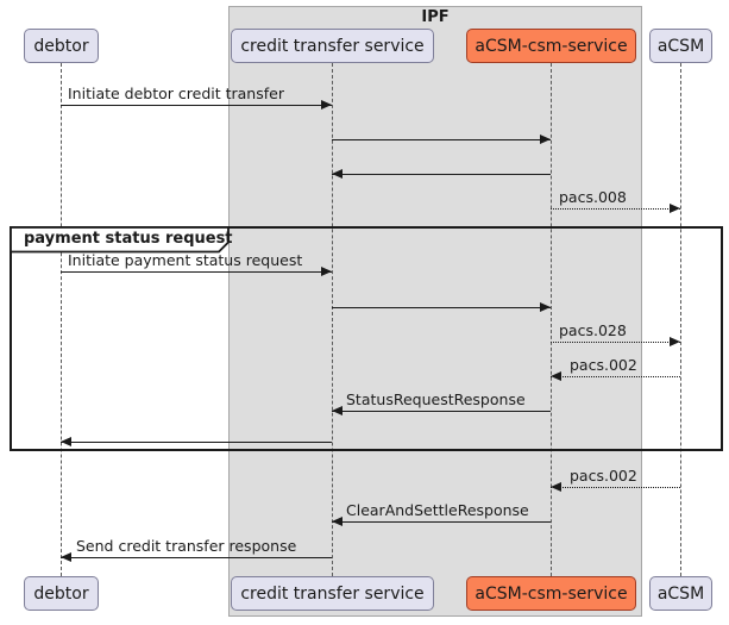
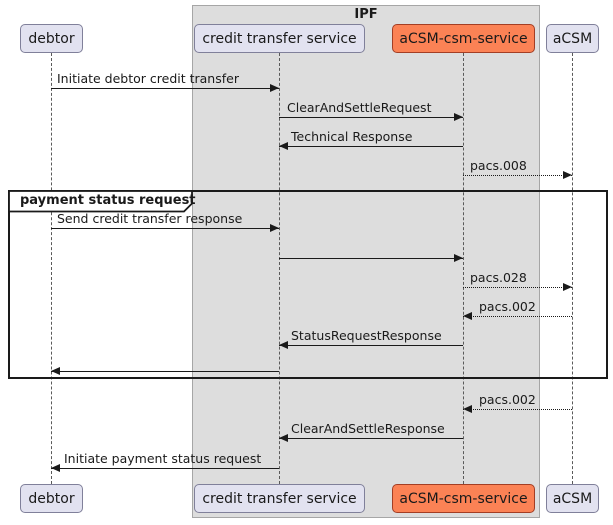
  IPF
  payment status request
  Initiate debtor credit transfer
+ ClearAndSettleRequest
+ Technical Response
  pacs.008
- Initiate payment status request
+ Send credit transfer response
  pacs.028
  pacs.002
  StatusRequestResponse
  pacs.002
  ClearAndSettleResponse
- Send credit transfer response
+ Initiate payment status request
  debtor
  credit transfer service
  aCSM-csm-service
  aCSM
  debtor
  credit transfer service
  aCSM-csm-service
  aCSM
